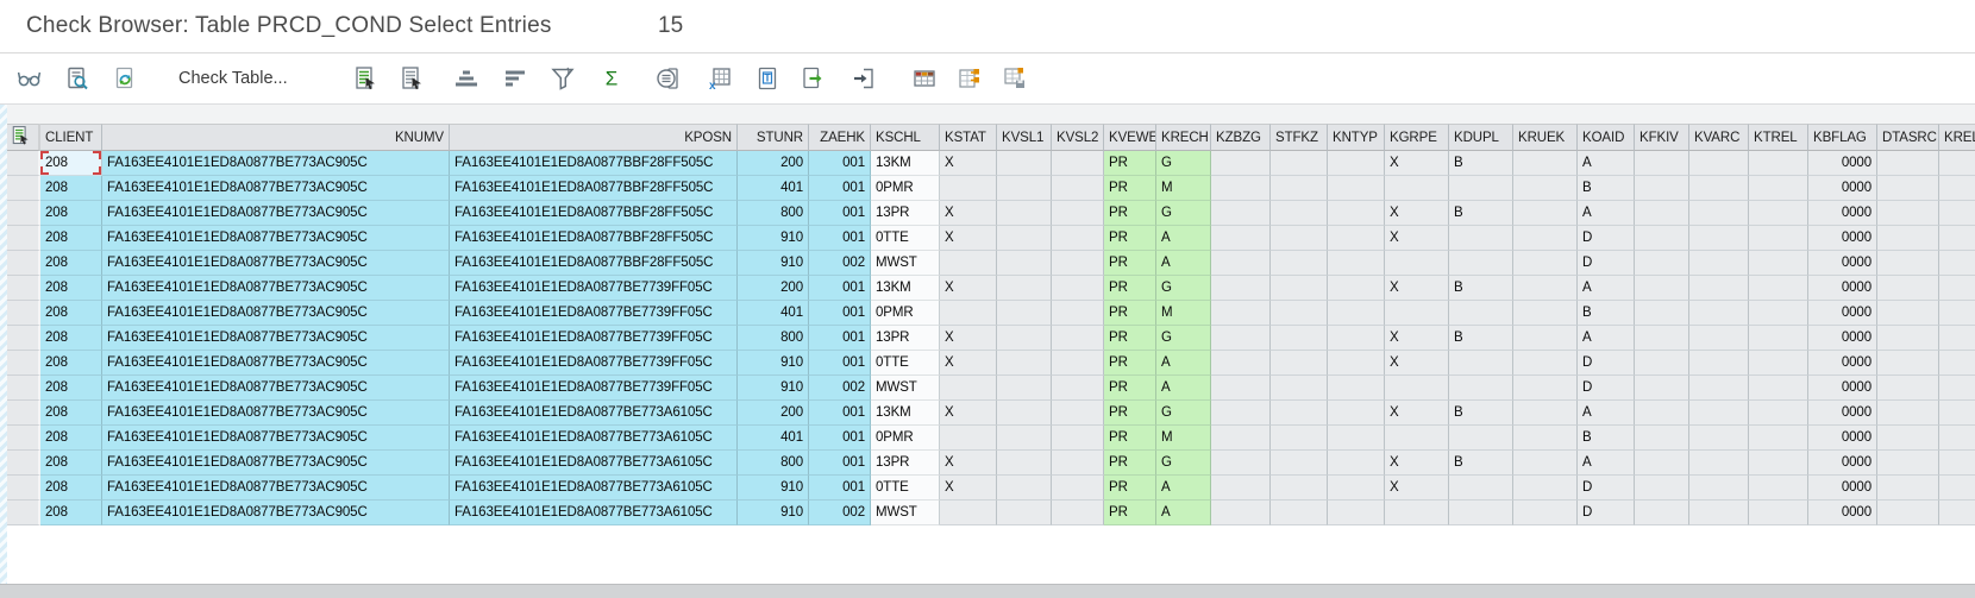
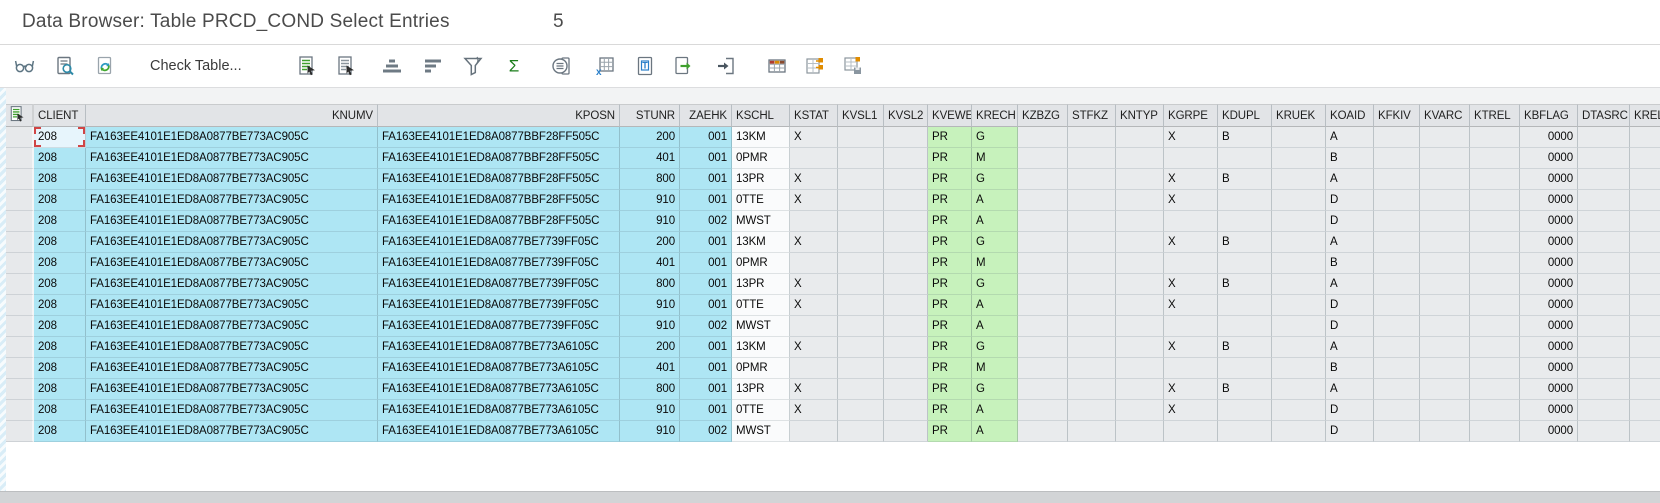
- Check Browser: Table PRCD_COND Select Entries
+ Data Browser: Table PRCD_COND Select Entries
- 15
+ 5
  Check Table...
  Σ
  x
  T
  	CLIENT	KNUMV	KPOSN	STUNR	ZAEHK	KSCHL	KSTAT	KVSL1	KVSL2	KVEWE	KRECH	KZBZG	STFKZ	KNTYP	KGRPE	KDUPL	KRUEK	KOAID	KFKIV	KVARC	KTREL	KBFLAG	DTASRC	KRE
  	208	FA163EE4101E1ED8A0877BE773AC905C	FA163EE4101E1ED8A0877BBF28FF505C	200	001	13KM	X			PR	G				X	B		A				0000
  	208	FA163EE4101E1ED8A0877BE773AC905C	FA163EE4101E1ED8A0877BBF28FF505C	401	001	0PMR				PR	M							B				0000
  	208	FA163EE4101E1ED8A0877BE773AC905C	FA163EE4101E1ED8A0877BBF28FF505C	800	001	13PR	X			PR	G				X	B		A				0000
  	208	FA163EE4101E1ED8A0877BE773AC905C	FA163EE4101E1ED8A0877BBF28FF505C	910	001	0TTE	X			PR	A				X			D				0000
  	208	FA163EE4101E1ED8A0877BE773AC905C	FA163EE4101E1ED8A0877BBF28FF505C	910	002	MWST				PR	A							D				0000
  	208	FA163EE4101E1ED8A0877BE773AC905C	FA163EE4101E1ED8A0877BE7739FF05C	200	001	13KM	X			PR	G				X	B		A				0000
  	208	FA163EE4101E1ED8A0877BE773AC905C	FA163EE4101E1ED8A0877BE7739FF05C	401	001	0PMR				PR	M							B				0000
  	208	FA163EE4101E1ED8A0877BE773AC905C	FA163EE4101E1ED8A0877BE7739FF05C	800	001	13PR	X			PR	G				X	B		A				0000
  	208	FA163EE4101E1ED8A0877BE773AC905C	FA163EE4101E1ED8A0877BE7739FF05C	910	001	0TTE	X			PR	A				X			D				0000
  	208	FA163EE4101E1ED8A0877BE773AC905C	FA163EE4101E1ED8A0877BE7739FF05C	910	002	MWST				PR	A							D				0000
  	208	FA163EE4101E1ED8A0877BE773AC905C	FA163EE4101E1ED8A0877BE773A6105C	200	001	13KM	X			PR	G				X	B		A				0000
  	208	FA163EE4101E1ED8A0877BE773AC905C	FA163EE4101E1ED8A0877BE773A6105C	401	001	0PMR				PR	M							B				0000
  	208	FA163EE4101E1ED8A0877BE773AC905C	FA163EE4101E1ED8A0877BE773A6105C	800	001	13PR	X			PR	G				X	B		A				0000
  	208	FA163EE4101E1ED8A0877BE773AC905C	FA163EE4101E1ED8A0877BE773A6105C	910	001	0TTE	X			PR	A				X			D				0000
  	208	FA163EE4101E1ED8A0877BE773AC905C	FA163EE4101E1ED8A0877BE773A6105C	910	002	MWST				PR	A							D				0000
